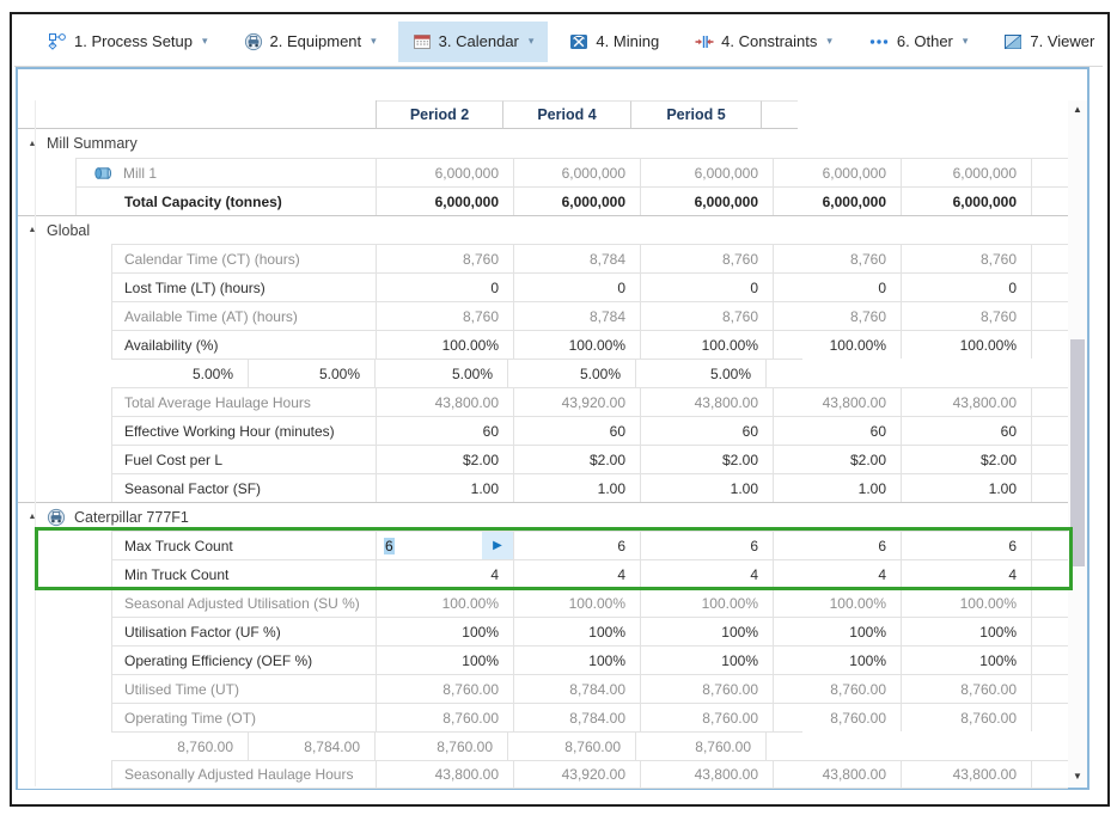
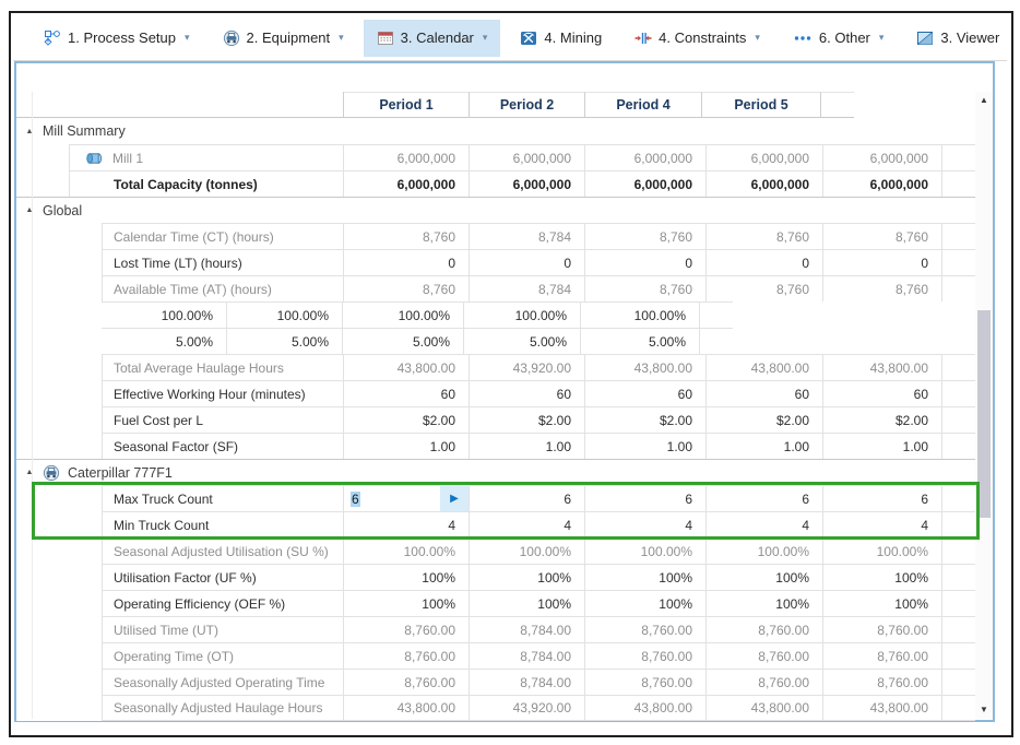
  1. Process Setup
  ▾
  2. Equipment
  ▾
  3. Calendar
  ▾
  4. Mining
  4. Constraints
  ▾
  6. Other
  ▾
- 7. Viewer
+ 3. Viewer
+ Period 1
  Period 2
  Period 4
  Period 5
  Mill Summary
  Mill 1
  6,000,000
  6,000,000
  6,000,000
  6,000,000
  6,000,000
  Total Capacity (tonnes)
  6,000,000
  6,000,000
  6,000,000
  6,000,000
  6,000,000
  Global
  Calendar Time (CT) (hours)
  8,760
  8,784
  8,760
  8,760
  8,760
  Lost Time (LT) (hours)
  0
  0
  0
  0
  0
  Available Time (AT) (hours)
  8,760
  8,784
  8,760
  8,760
  8,760
- Availability (%)
  100.00%
  100.00%
  100.00%
  100.00%
  100.00%
  5.00%
  5.00%
  5.00%
  5.00%
  5.00%
  Total Average Haulage Hours
  43,800.00
  43,920.00
  43,800.00
  43,800.00
  43,800.00
  Effective Working Hour (minutes)
  60
  60
  60
  60
  60
  Fuel Cost per L
  $2.00
  $2.00
  $2.00
  $2.00
  $2.00
  Seasonal Factor (SF)
  1.00
  1.00
  1.00
  1.00
  1.00
  Caterpillar 777F1
  Max Truck Count
  6
  ▶
  6
  6
  6
  6
  Min Truck Count
  4
  4
  4
  4
  4
  Seasonal Adjusted Utilisation (SU %)
  100.00%
  100.00%
  100.00%
  100.00%
  100.00%
  Utilisation Factor (UF %)
  100%
  100%
  100%
  100%
  100%
  Operating Efficiency (OEF %)
  100%
  100%
  100%
  100%
  100%
  Utilised Time (UT)
  8,760.00
  8,784.00
  8,760.00
  8,760.00
  8,760.00
  Operating Time (OT)
  8,760.00
  8,784.00
  8,760.00
  8,760.00
  8,760.00
+ Seasonally Adjusted Operating Time
  8,760.00
  8,784.00
  8,760.00
  8,760.00
  8,760.00
  Seasonally Adjusted Haulage Hours
  43,800.00
  43,920.00
  43,800.00
  43,800.00
  43,800.00
  ▲
  ▼
